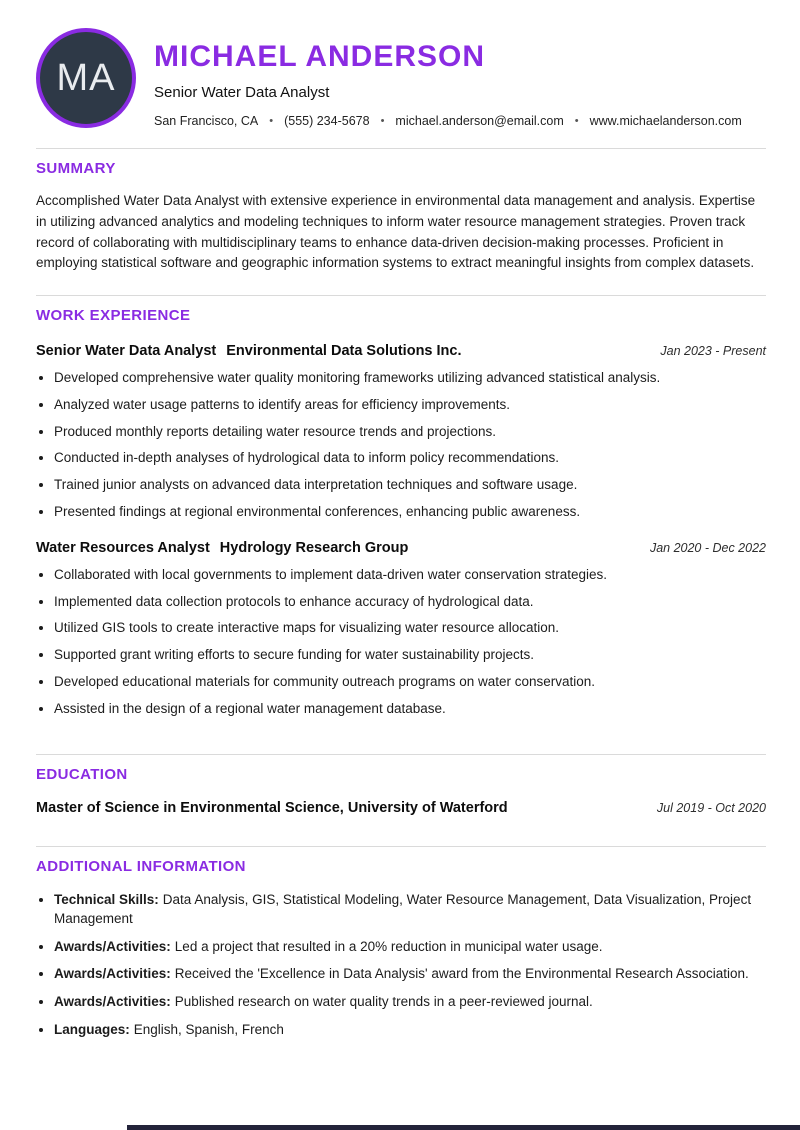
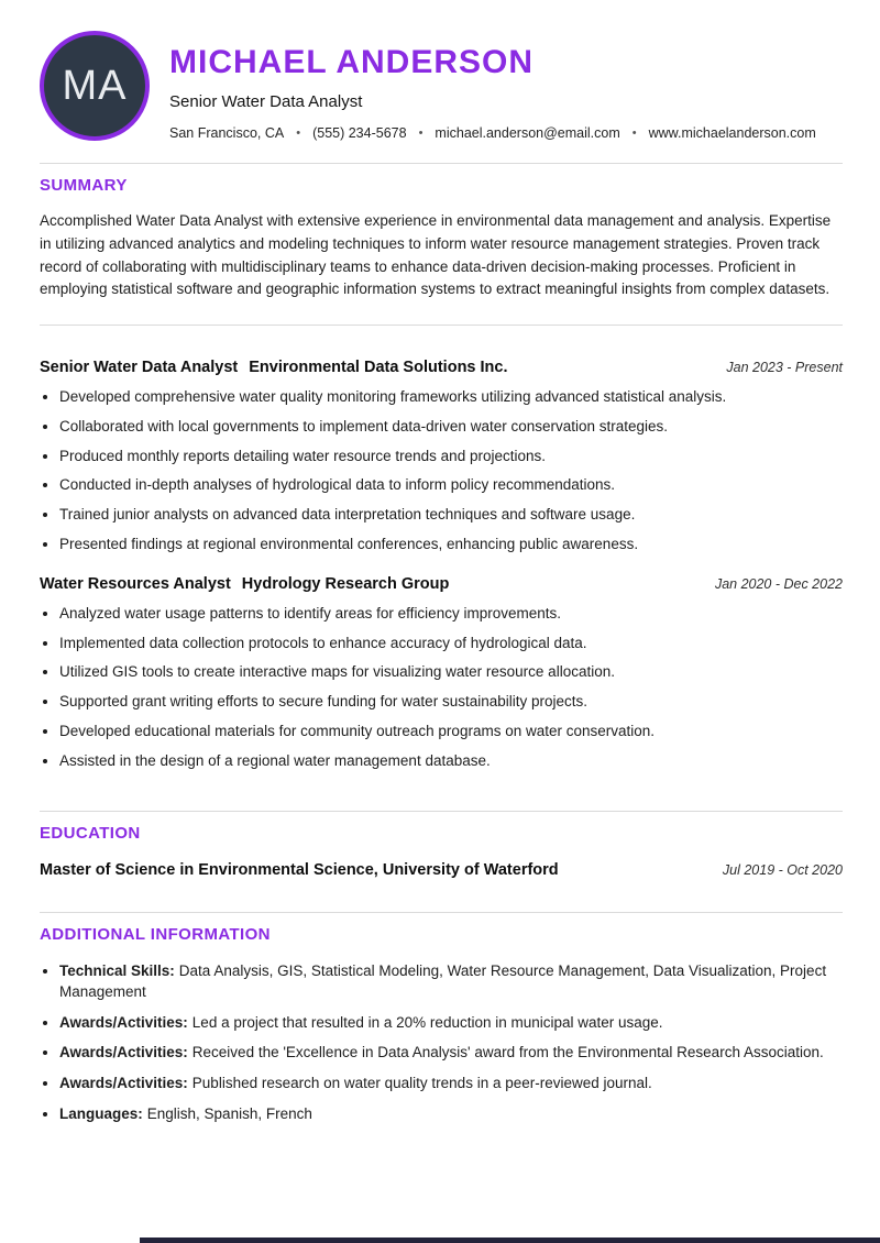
  MA
  MICHAEL ANDERSON
  Senior Water Data Analyst
  San Francisco, CA
  •
  (555) 234-5678
  •
  michael.anderson@email.com
  •
  www.michaelanderson.com
  SUMMARY
  Accomplished Water Data Analyst with extensive experience in environmental data management and analysis. Expertise in utilizing advanced analytics and modeling techniques to inform water resource management strategies. Proven track record of collaborating with multidisciplinary teams to enhance data-driven decision-making processes. Proficient in employing statistical software and geographic information systems to extract meaningful insights from complex datasets.
- WORK EXPERIENCE
  Senior Water Data Analyst Environmental Data Solutions Inc.
  Jan 2023 - Present
  Developed comprehensive water quality monitoring frameworks utilizing advanced statistical analysis.
- Analyzed water usage patterns to identify areas for efficiency improvements.
+ Collaborated with local governments to implement data-driven water conservation strategies.
  Produced monthly reports detailing water resource trends and projections.
  Conducted in-depth analyses of hydrological data to inform policy recommendations.
  Trained junior analysts on advanced data interpretation techniques and software usage.
  Presented findings at regional environmental conferences, enhancing public awareness.
  Water Resources Analyst Hydrology Research Group
  Jan 2020 - Dec 2022
- Collaborated with local governments to implement data-driven water conservation strategies.
+ Analyzed water usage patterns to identify areas for efficiency improvements.
  Implemented data collection protocols to enhance accuracy of hydrological data.
  Utilized GIS tools to create interactive maps for visualizing water resource allocation.
  Supported grant writing efforts to secure funding for water sustainability projects.
  Developed educational materials for community outreach programs on water conservation.
  Assisted in the design of a regional water management database.
  EDUCATION
  Master of Science in Environmental Science, University of Waterford
  Jul 2019 - Oct 2020
  ADDITIONAL INFORMATION
  Technical Skills: Data Analysis, GIS, Statistical Modeling, Water Resource Management, Data Visualization, Project Management
  Awards/Activities: Led a project that resulted in a 20% reduction in municipal water usage.
  Awards/Activities: Received the 'Excellence in Data Analysis' award from the Environmental Research Association.
  Awards/Activities: Published research on water quality trends in a peer-reviewed journal.
  Languages: English, Spanish, French
